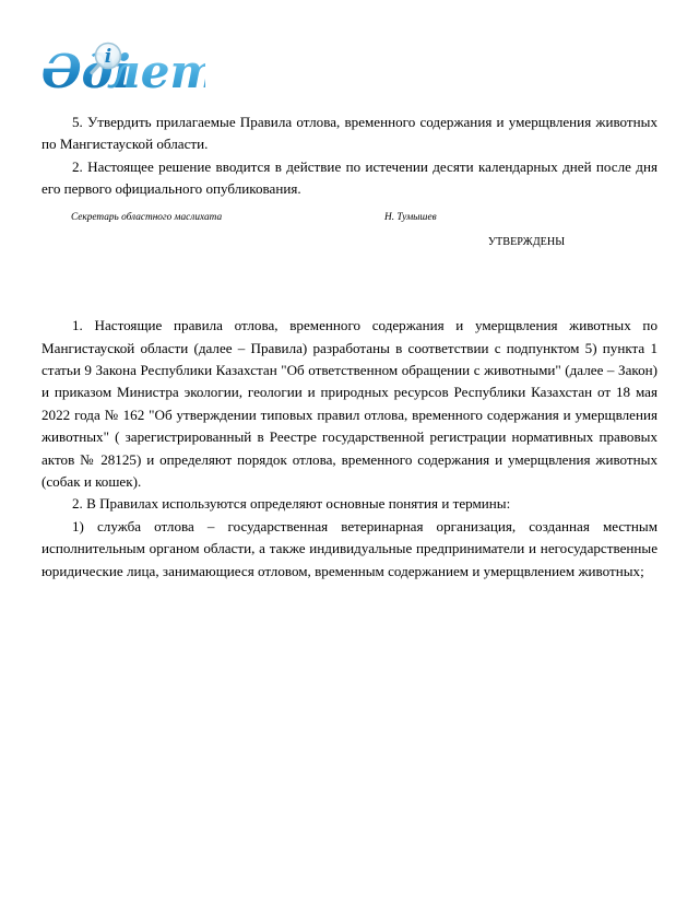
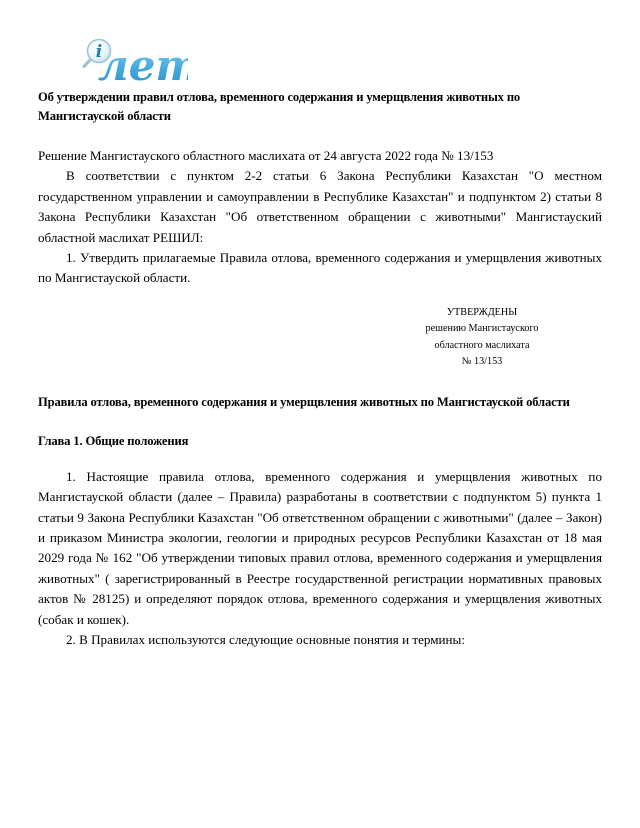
- Әді
  лет
  i
+ Об утверждении правил отлова, временного содержания и умерщвления животных по Мангистауской области
+ Решение Мангистауского областного маслихата от 24 августа 2022 года № 13/153
+ В соответствии с пунктом 2-2 статьи 6 Закона Республики Казахстан "О местном государственном управлении и самоуправлении в Республике Казахстан" и подпунктом 2) статьи 8 Закона Республики Казахстан "Об ответственном обращении с животными" Мангистауский областной маслихат РЕШИЛ:
- 5. Утвердить прилагаемые Правила отлова, временного содержания и умерщвления животных по Мангистауской области.
+ 1. Утвердить прилагаемые Правила отлова, временного содержания и умерщвления животных по Мангистауской области.
- 2. Настоящее решение вводится в действие по истечении десяти календарных дней после дня его первого официального опубликования.
- Секретарь областного маслихата
- Н. Тумышев
  УТВЕРЖДЕНЫ
+ решению Мангистауского
+ областного маслихата
+ № 13/153
+ Правила отлова, временного содержания и умерщвления животных по Мангистауской области
+ Глава 1. Общие положения
- 1. Настоящие правила отлова, временного содержания и умерщвления животных по Мангистауской области (далее – Правила) разработаны в соответствии с подпунктом 5) пункта 1 статьи 9 Закона Республики Казахстан "Об ответственном обращении с животными" (далее – Закон) и приказом Министра экологии, геологии и природных ресурсов Республики Казахстан от 18 мая 2022 года № 162 "Об утверждении типовых правил отлова, временного содержания и умерщвления животных" ( зарегистрированный в Реестре государственной регистрации нормативных правовых актов № 28125) и определяют порядок отлова, временного содержания и умерщвления животных (собак и кошек).
+ 1. Настоящие правила отлова, временного содержания и умерщвления животных по Мангистауской области (далее – Правила) разработаны в соответствии с подпунктом 5) пункта 1 статьи 9 Закона Республики Казахстан "Об ответственном обращении с животными" (далее – Закон) и приказом Министра экологии, геологии и природных ресурсов Республики Казахстан от 18 мая 2029 года № 162 "Об утверждении типовых правил отлова, временного содержания и умерщвления животных" ( зарегистрированный в Реестре государственной регистрации нормативных правовых актов № 28125) и определяют порядок отлова, временного содержания и умерщвления животных (собак и кошек).
- 2. В Правилах используются определяют основные понятия и термины:
+ 2. В Правилах используются следующие основные понятия и термины:
- 1) служба отлова – государственная ветеринарная организация, созданная местным исполнительным органом области, а также индивидуальные предприниматели и негосударственные юридические лица, занимающиеся отловом, временным содержанием и умерщвлением животных;
